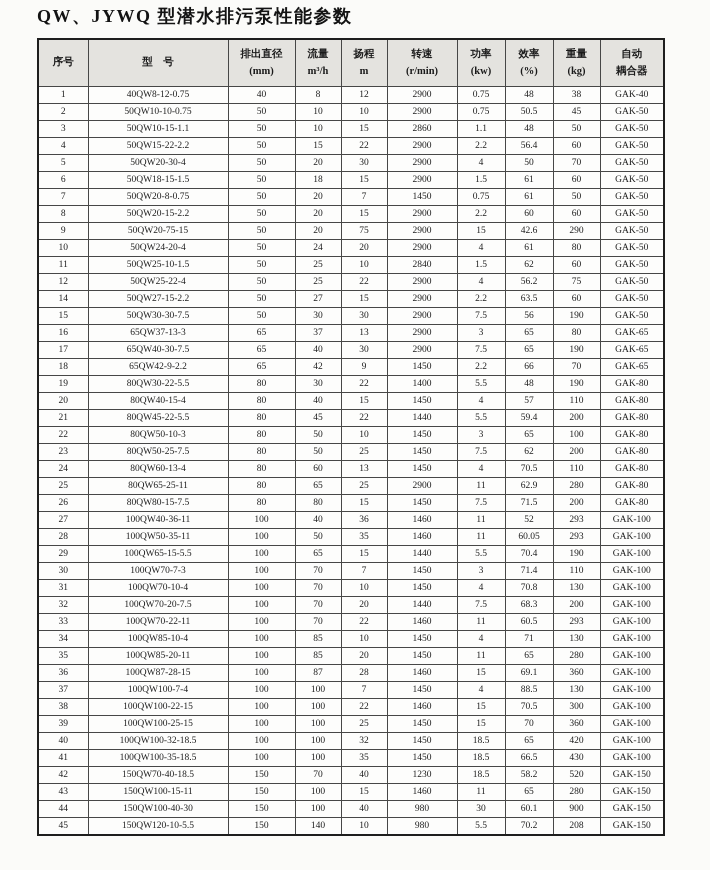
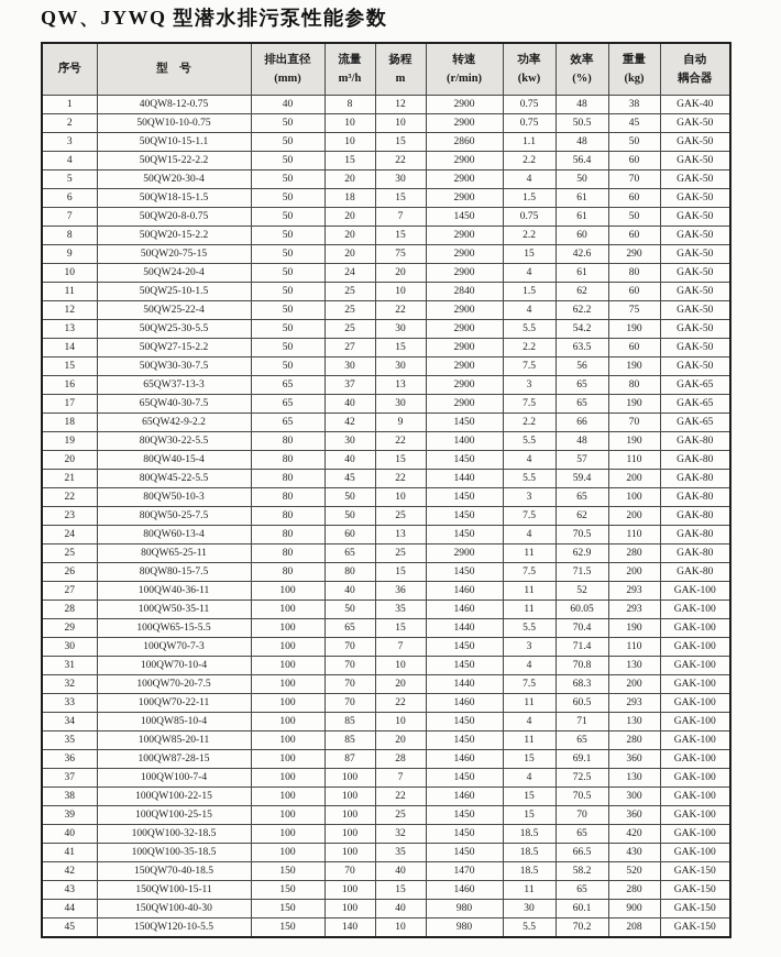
  QW、JYWQ 型潜水排污泵性能参数
  序号	型 号	排出直径(mm)	流量m³/h	扬程m	转速(r/min)	功率(kw)	效率(%)	重量(kg)	自动耦合器
  1	40QW8-12-0.75	40	8	12	2900	0.75	48	38	GAK-40
  2	50QW10-10-0.75	50	10	10	2900	0.75	50.5	45	GAK-50
  3	50QW10-15-1.1	50	10	15	2860	1.1	48	50	GAK-50
  4	50QW15-22-2.2	50	15	22	2900	2.2	56.4	60	GAK-50
  5	50QW20-30-4	50	20	30	2900	4	50	70	GAK-50
  6	50QW18-15-1.5	50	18	15	2900	1.5	61	60	GAK-50
  7	50QW20-8-0.75	50	20	7	1450	0.75	61	50	GAK-50
  8	50QW20-15-2.2	50	20	15	2900	2.2	60	60	GAK-50
  9	50QW20-75-15	50	20	75	2900	15	42.6	290	GAK-50
  10	50QW24-20-4	50	24	20	2900	4	61	80	GAK-50
  11	50QW25-10-1.5	50	25	10	2840	1.5	62	60	GAK-50
- 12	50QW25-22-4	50	25	22	2900	4	56.2	75	GAK-50
+ 12	50QW25-22-4	50	25	22	2900	4	62.2	75	GAK-50
+ 13	50QW25-30-5.5	50	25	30	2900	5.5	54.2	190	GAK-50
  14	50QW27-15-2.2	50	27	15	2900	2.2	63.5	60	GAK-50
  15	50QW30-30-7.5	50	30	30	2900	7.5	56	190	GAK-50
  16	65QW37-13-3	65	37	13	2900	3	65	80	GAK-65
  17	65QW40-30-7.5	65	40	30	2900	7.5	65	190	GAK-65
  18	65QW42-9-2.2	65	42	9	1450	2.2	66	70	GAK-65
  19	80QW30-22-5.5	80	30	22	1400	5.5	48	190	GAK-80
  20	80QW40-15-4	80	40	15	1450	4	57	110	GAK-80
  21	80QW45-22-5.5	80	45	22	1440	5.5	59.4	200	GAK-80
  22	80QW50-10-3	80	50	10	1450	3	65	100	GAK-80
  23	80QW50-25-7.5	80	50	25	1450	7.5	62	200	GAK-80
  24	80QW60-13-4	80	60	13	1450	4	70.5	110	GAK-80
  25	80QW65-25-11	80	65	25	2900	11	62.9	280	GAK-80
  26	80QW80-15-7.5	80	80	15	1450	7.5	71.5	200	GAK-80
  27	100QW40-36-11	100	40	36	1460	11	52	293	GAK-100
  28	100QW50-35-11	100	50	35	1460	11	60.05	293	GAK-100
  29	100QW65-15-5.5	100	65	15	1440	5.5	70.4	190	GAK-100
  30	100QW70-7-3	100	70	7	1450	3	71.4	110	GAK-100
  31	100QW70-10-4	100	70	10	1450	4	70.8	130	GAK-100
  32	100QW70-20-7.5	100	70	20	1440	7.5	68.3	200	GAK-100
  33	100QW70-22-11	100	70	22	1460	11	60.5	293	GAK-100
  34	100QW85-10-4	100	85	10	1450	4	71	130	GAK-100
  35	100QW85-20-11	100	85	20	1450	11	65	280	GAK-100
  36	100QW87-28-15	100	87	28	1460	15	69.1	360	GAK-100
- 37	100QW100-7-4	100	100	7	1450	4	88.5	130	GAK-100
+ 37	100QW100-7-4	100	100	7	1450	4	72.5	130	GAK-100
  38	100QW100-22-15	100	100	22	1460	15	70.5	300	GAK-100
  39	100QW100-25-15	100	100	25	1450	15	70	360	GAK-100
  40	100QW100-32-18.5	100	100	32	1450	18.5	65	420	GAK-100
  41	100QW100-35-18.5	100	100	35	1450	18.5	66.5	430	GAK-100
- 42	150QW70-40-18.5	150	70	40	1230	18.5	58.2	520	GAK-150
+ 42	150QW70-40-18.5	150	70	40	1470	18.5	58.2	520	GAK-150
  43	150QW100-15-11	150	100	15	1460	11	65	280	GAK-150
  44	150QW100-40-30	150	100	40	980	30	60.1	900	GAK-150
  45	150QW120-10-5.5	150	140	10	980	5.5	70.2	208	GAK-150
